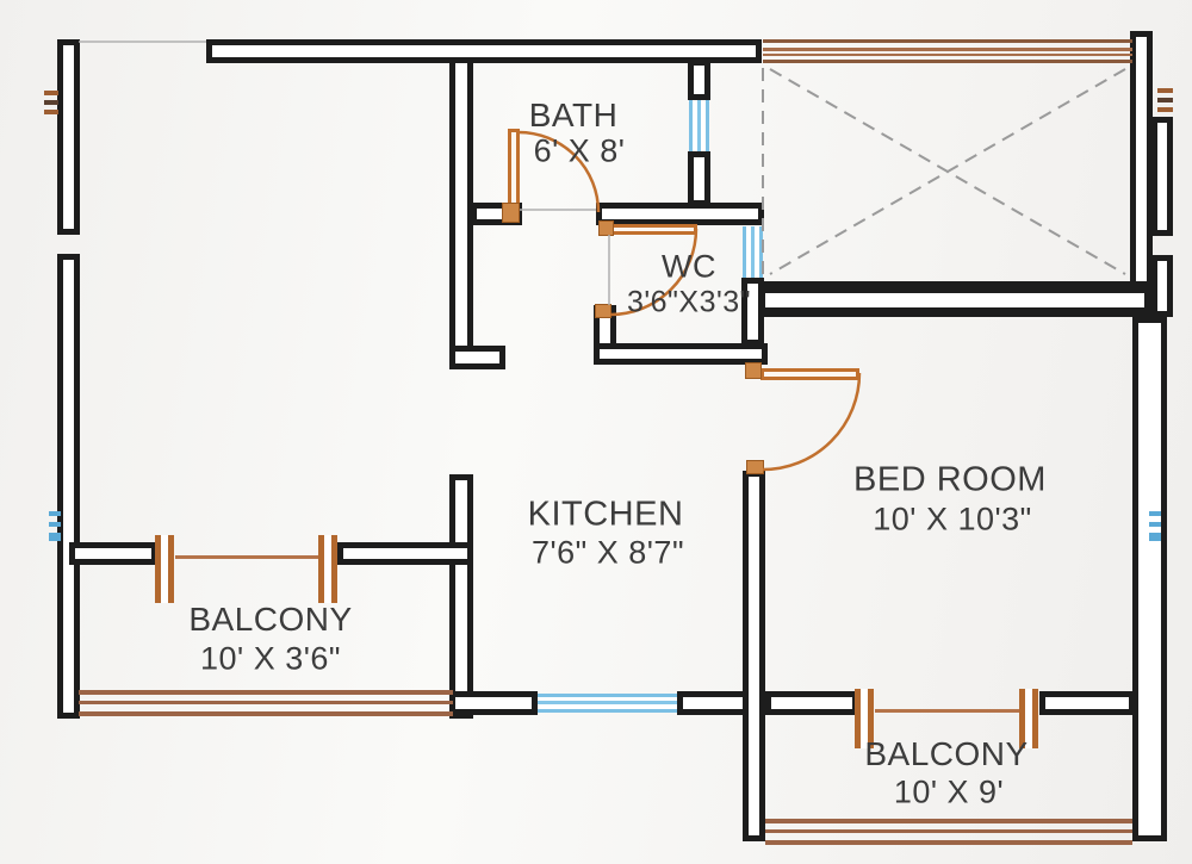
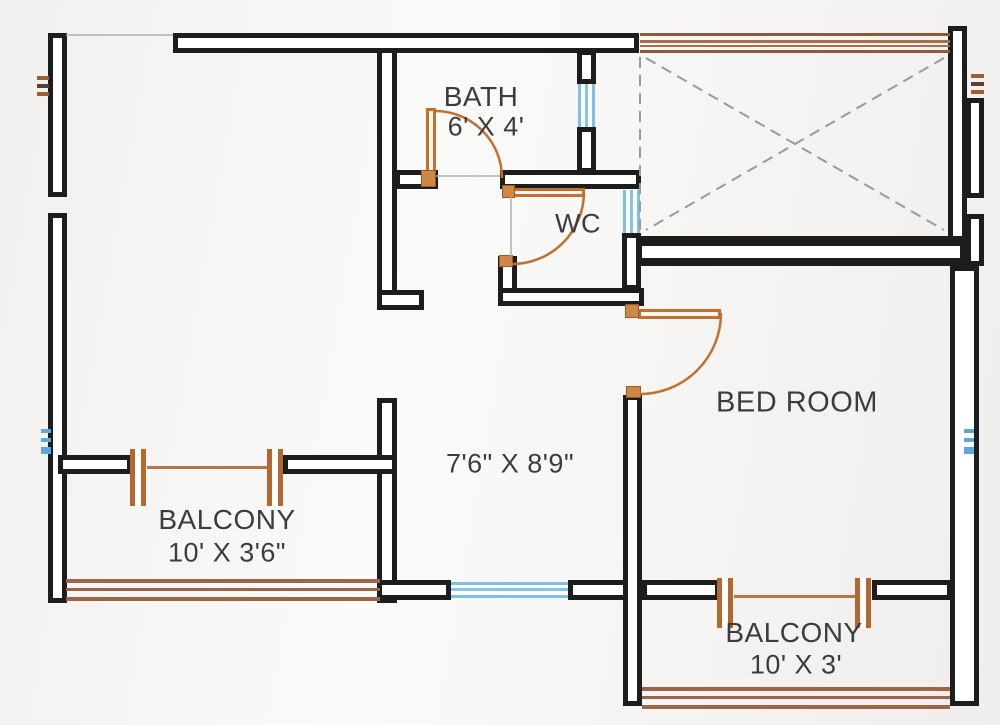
  BATH
- 6' X 8'
+ 6' X 4'
  WC
- 3'6"X3'3"
- KITCHEN
- 7'6" X 8'7"
+ 7'6" X 8'9"
  BED ROOM
- 10' X 10'3"
  BALCONY
  10' X 3'6"
  BALCONY
- 10' X 9'
+ 10' X 3'
